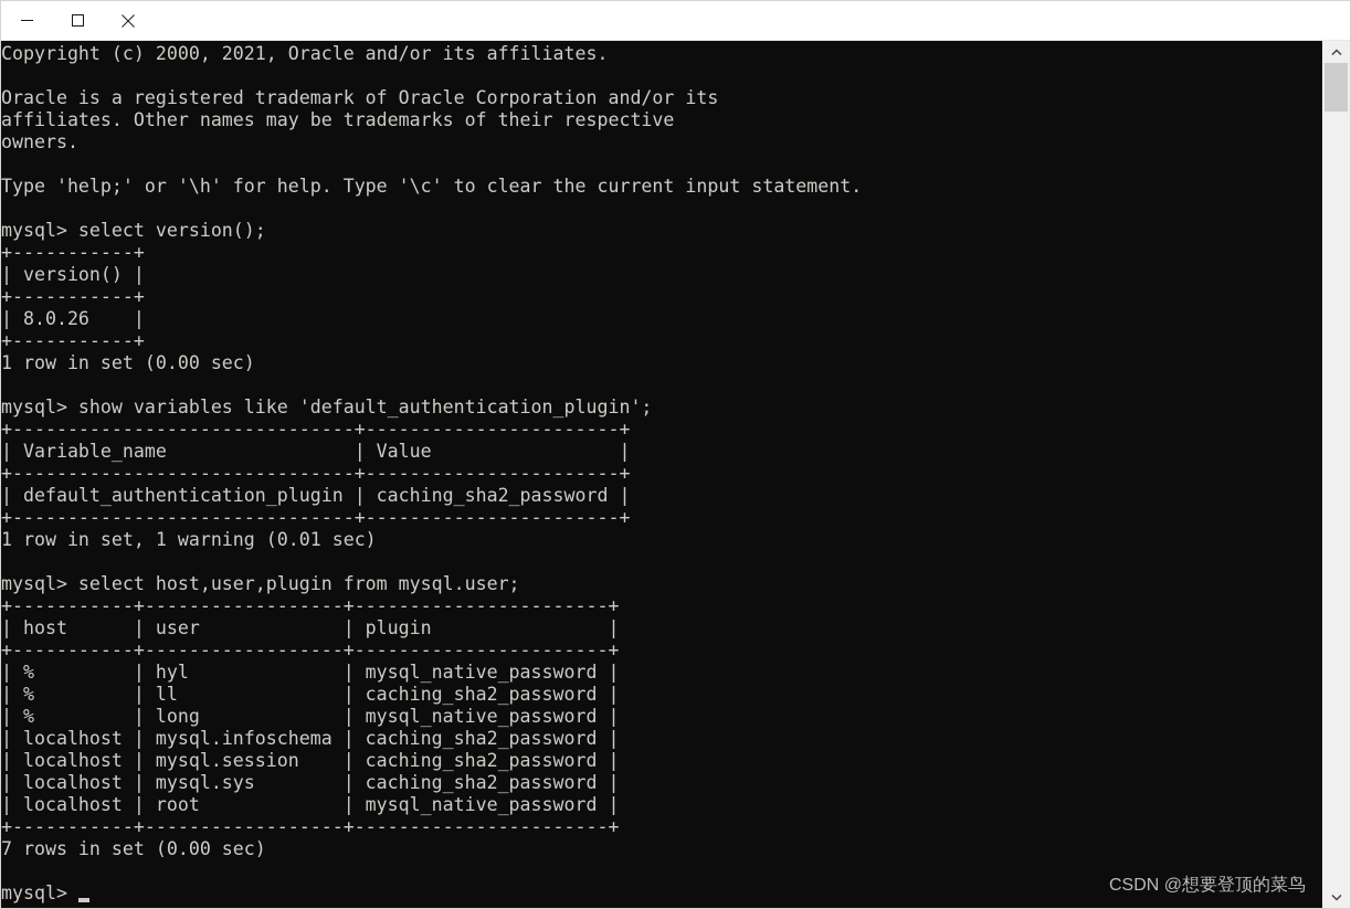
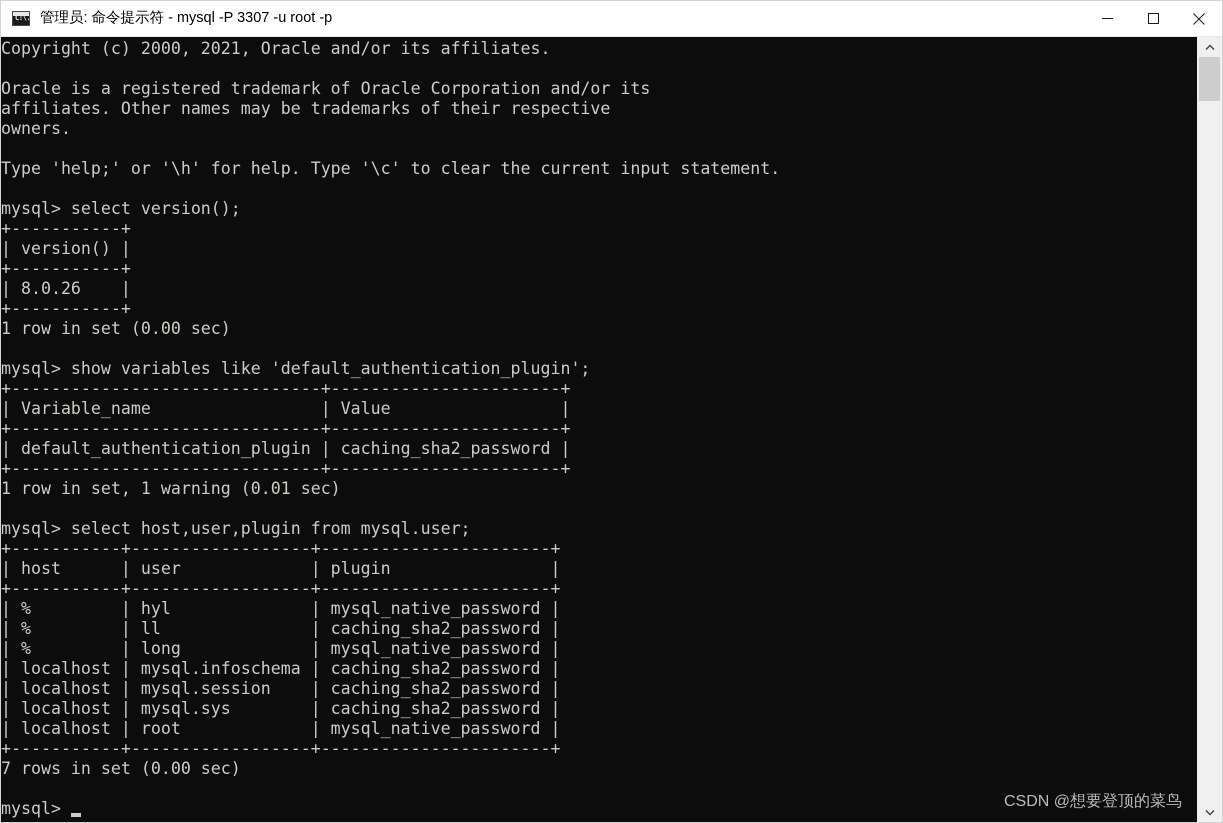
+ C:\.
+ 管理员: 命令提示符 - mysql -P 3307 -u root -p
  Copyright (c) 2000, 2021, Oracle and/or its affiliates.
  Oracle is a registered trademark of Oracle Corporation and/or its
  affiliates. Other names may be trademarks of their respective
  owners.
  Type 'help;' or '\h' for help. Type '\c' to clear the current input statement.
  mysql> select version();
  +-----------+
  | version() |
  +-----------+
  | 8.0.26 |
  +-----------+
  1 row in set (0.00 sec)
  mysql> show variables like 'default_authentication_plugin';
  +-------------------------------+-----------------------+
  | Variable_name | Value |
  +-------------------------------+-----------------------+
  | default_authentication_plugin | caching_sha2_password |
  +-------------------------------+-----------------------+
  1 row in set, 1 warning (0.01 sec)
  mysql> select host,user,plugin from mysql.user;
  +-----------+------------------+-----------------------+
  | host | user | plugin |
  +-----------+------------------+-----------------------+
  | % | hyl | mysql_native_password |
  | % | ll | caching_sha2_password |
  | % | long | mysql_native_password |
  | localhost | mysql.infoschema | caching_sha2_password |
  | localhost | mysql.session | caching_sha2_password |
  | localhost | mysql.sys | caching_sha2_password |
  | localhost | root | mysql_native_password |
  +-----------+------------------+-----------------------+
  7 rows in set (0.00 sec)
  mysql>
  CSDN @想要登顶的菜鸟
